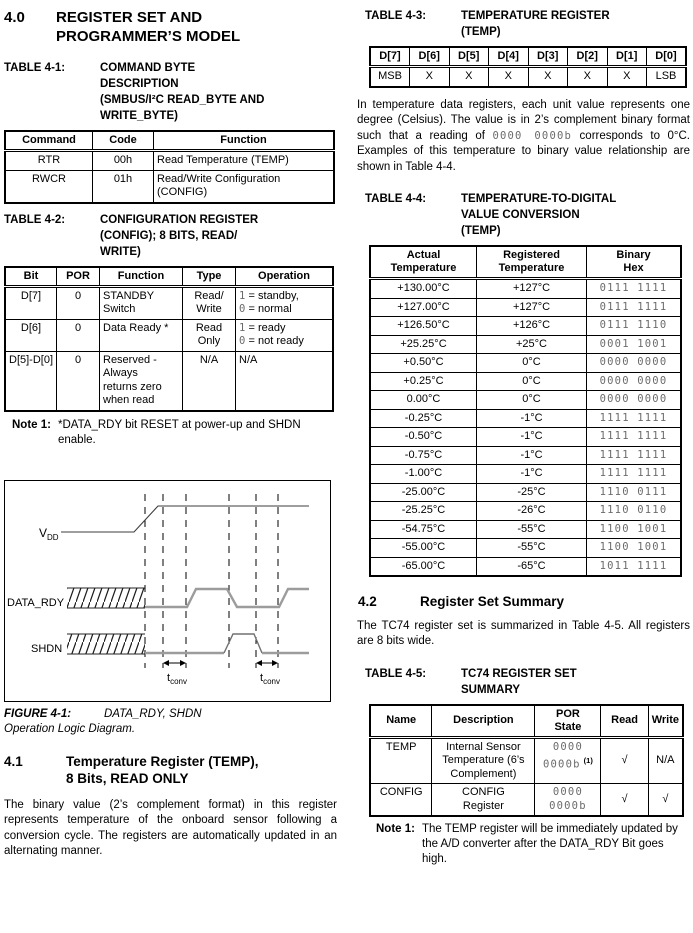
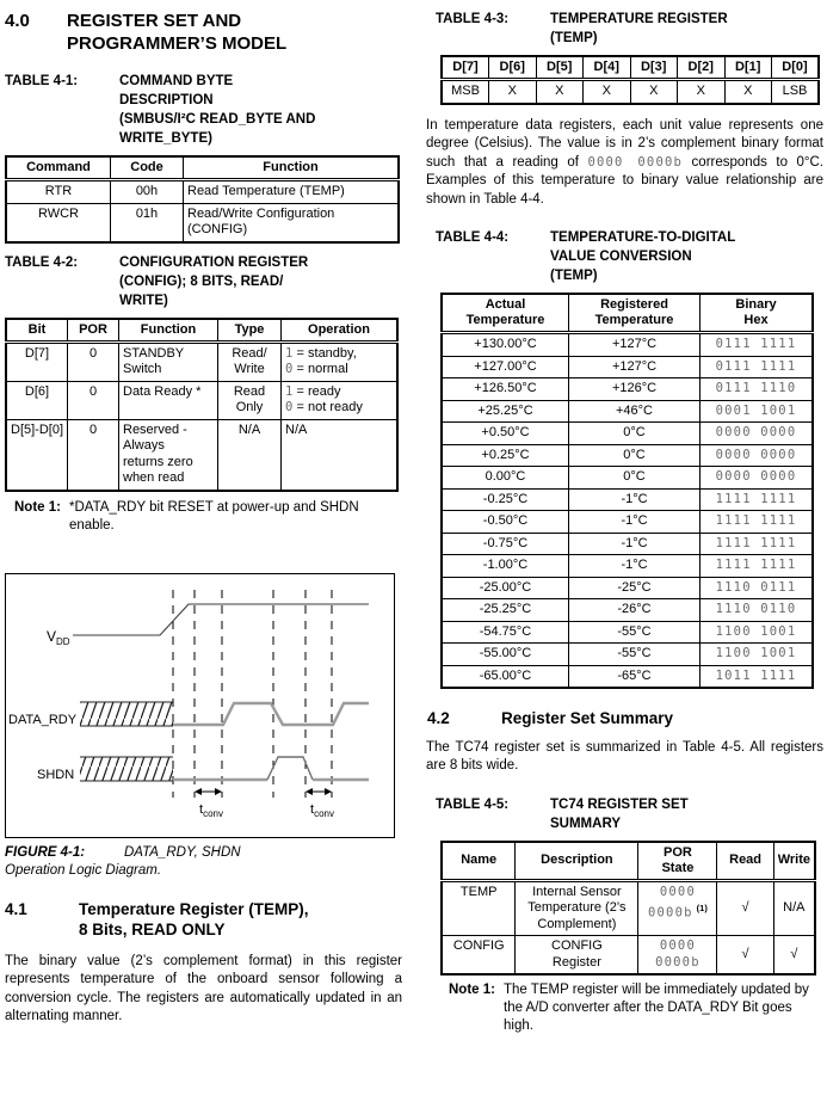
  4.0
  REGISTER SET AND
  PROGRAMMER’S MODEL
  TABLE 4-1:
  COMMAND BYTE
  DESCRIPTION
  (SMBUS/I²C READ_BYTE AND
  WRITE_BYTE)
  Command	Code	Function
  RTR	00h	Read Temperature (TEMP)
  RWCR	01h	Read/Write Configuration (CONFIG)
  TABLE 4-2:
  CONFIGURATION REGISTER
  (CONFIG); 8 BITS, READ/
  WRITE)
  Bit	POR	Function	Type	Operation
  D[7]	0	STANDBY Switch	Read/ Write	1 = standby, 0 = normal
  D[6]	0	Data Ready *	Read Only	1 = ready 0 = not ready
  D[5]-D[0]	0	Reserved - Always returns zero when read	N/A	N/A
  Note 1:
  *DATA_RDY bit RESET at power-up and SHDN enable.
  VDD
  DATA_RDY
  SHDN
  tconv
  tconv
  FIGURE 4-1:
  DATA_RDY, SHDN
  Operation Logic Diagram.
  4.1
  Temperature Register (TEMP),
  8 Bits, READ ONLY
  The binary value (2’s complement format) in this register represents temperature of the onboard sensor following a conversion cycle. The registers are automatically updated in an alternating manner.
  TABLE 4-3:
  TEMPERATURE REGISTER
  (TEMP)
  D[7]	D[6]	D[5]	D[4]	D[3]	D[2]	D[1]	D[0]
  MSB	X	X	X	X	X	X	LSB
  In temperature data registers, each unit value represents one degree (Celsius). The value is in 2’s complement binary format such that a reading of 0000 0000b corresponds to 0°C. Examples of this temperature to binary value relationship are shown in Table 4-4.
  TABLE 4-4:
  TEMPERATURE-TO-DIGITAL
  VALUE CONVERSION
  (TEMP)
  Actual Temperature	Registered Temperature	Binary Hex
  +130.00°C	+127°C	0111 1111
  +127.00°C	+127°C	0111 1111
  +126.50°C	+126°C	0111 1110
- +25.25°C	+25°C	0001 1001
+ +25.25°C	+46°C	0001 1001
  +0.50°C	0°C	0000 0000
  +0.25°C	0°C	0000 0000
  0.00°C	0°C	0000 0000
  -0.25°C	-1°C	1111 1111
  -0.50°C	-1°C	1111 1111
  -0.75°C	-1°C	1111 1111
  -1.00°C	-1°C	1111 1111
  -25.00°C	-25°C	1110 0111
  -25.25°C	-26°C	1110 0110
  -54.75°C	-55°C	1100 1001
  -55.00°C	-55°C	1100 1001
  -65.00°C	-65°C	1011 1111
  4.2
  Register Set Summary
  The TC74 register set is summarized in Table 4-5. All registers are 8 bits wide.
  TABLE 4-5:
  TC74 REGISTER SET
  SUMMARY
  Name	Description	POR State	Read	Write
- TEMP	Internal Sensor Temperature (6’s Complement)	0000 0000b (1)	√	N/A
+ TEMP	Internal Sensor Temperature (2’s Complement)	0000 0000b (1)	√	N/A
  CONFIG	CONFIG Register	0000 0000b	√	√
  Note 1:
  The TEMP register will be immediately updated by the A/D converter after the DATA_RDY Bit goes high.
